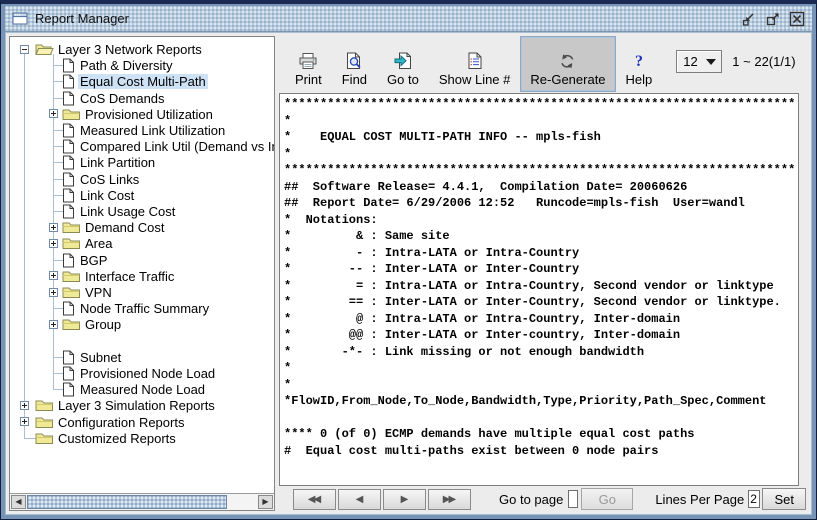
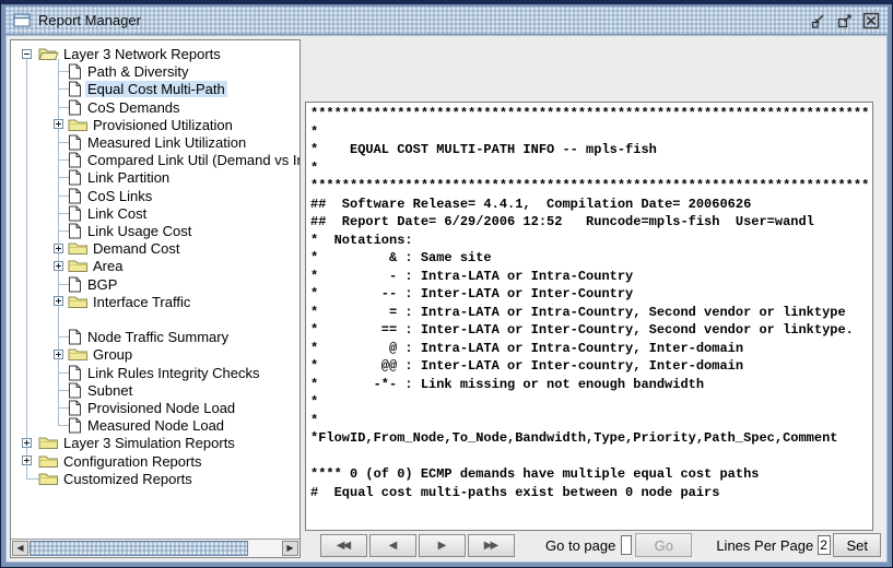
  Report Manager
  Layer 3 Network Reports
  Path & Diversity
  Equal Cost Multi-Path
  CoS Demands
  Provisioned Utilization
  Measured Link Utilization
  Compared Link Util (Demand vs I
  Link Partition
  CoS Links
  Link Cost
  Link Usage Cost
  Demand Cost
  Area
  BGP
  Interface Traffic
- VPN
  Node Traffic Summary
  Group
+ Link Rules Integrity Checks
  Subnet
  Provisioned Node Load
  Measured Node Load
  Layer 3 Simulation Reports
  Configuration Reports
  Customized Reports
  ◀
  ▶
- Print
- Find
- Go to
- Show Line #
- Re-Generate
- ?
- Help
- 12
- 1 ~ 22(1/1)
  ***********************************************************************
  *
  * EQUAL COST MULTI-PATH INFO -- mpls-fish
  *
  ***********************************************************************
  ## Software Release= 4.4.1, Compilation Date= 20060626
  ## Report Date= 6/29/2006 12:52 Runcode=mpls-fish User=wandl
  * Notations:
  * & : Same site
  * - : Intra-LATA or Intra-Country
  * -- : Inter-LATA or Inter-Country
  * = : Intra-LATA or Intra-Country, Second vendor or linktype
  * == : Inter-LATA or Inter-Country, Second vendor or linktype.
  * @ : Intra-LATA or Intra-Country, Inter-domain
  * @@ : Inter-LATA or Inter-country, Inter-domain
  * -*- : Link missing or not enough bandwidth
  *
  *
  *FlowID,From_Node,To_Node,Bandwidth,Type,Priority,Path_Spec,Comment
  **** 0 (of 0) ECMP demands have multiple equal cost paths
  # Equal cost multi-paths exist between 0 node pairs
  ◀◀
  ◀
  ▶
  ▶▶
  Go to page
  Go
  Lines Per Page
  2
  Set
